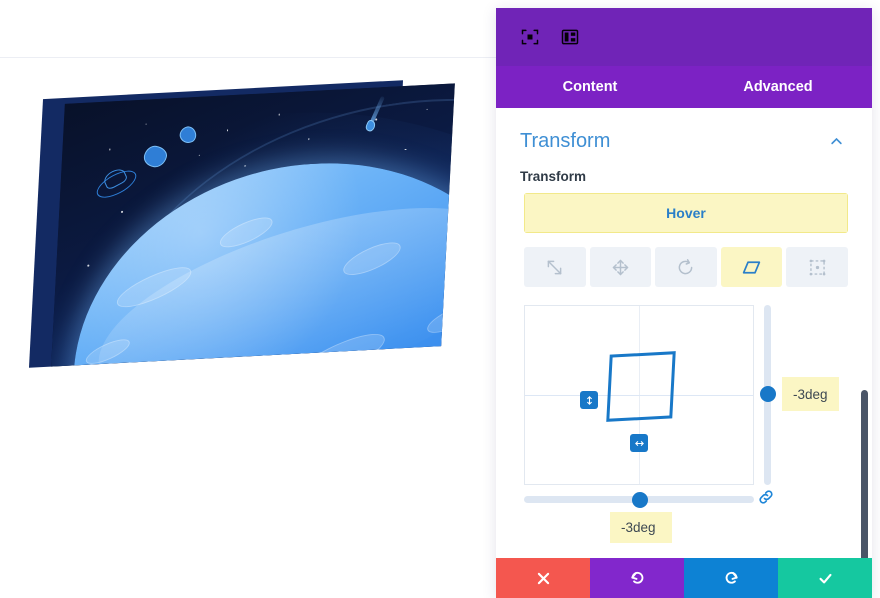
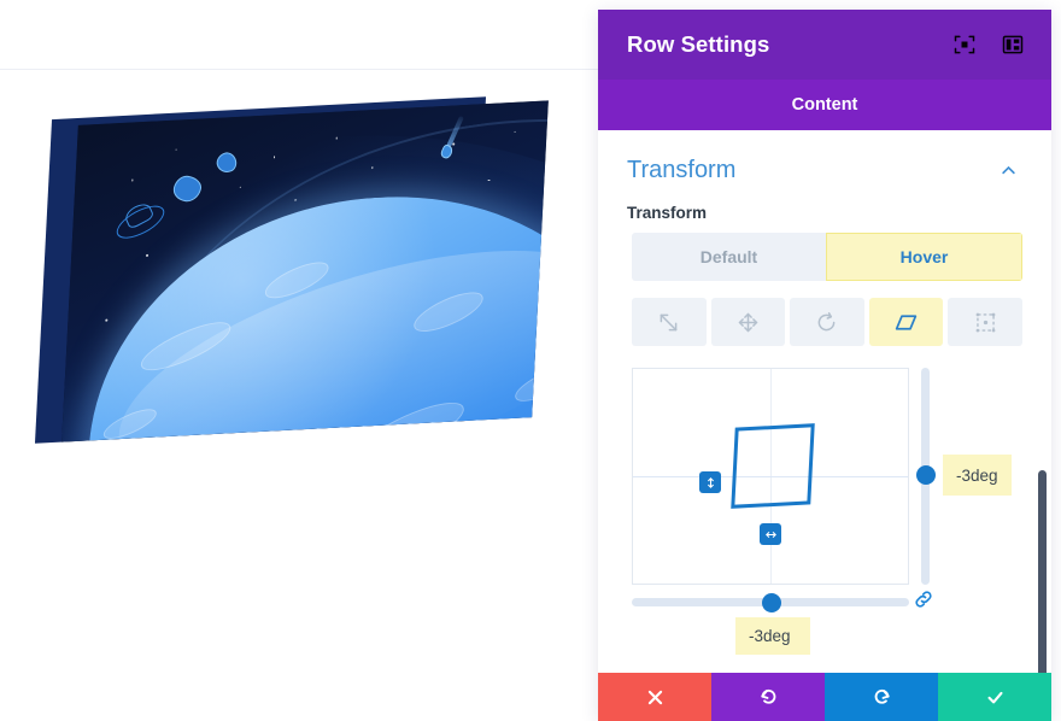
+ Row Settings
  Content
- Advanced
  Transform
  Transform
+ Default
  Hover
  -3deg
  -3deg
